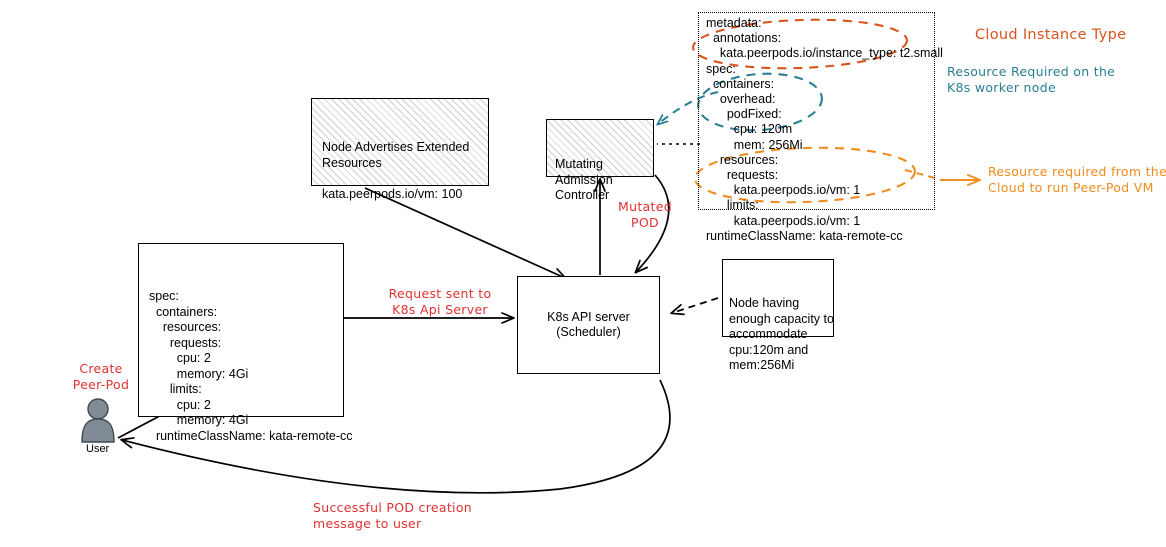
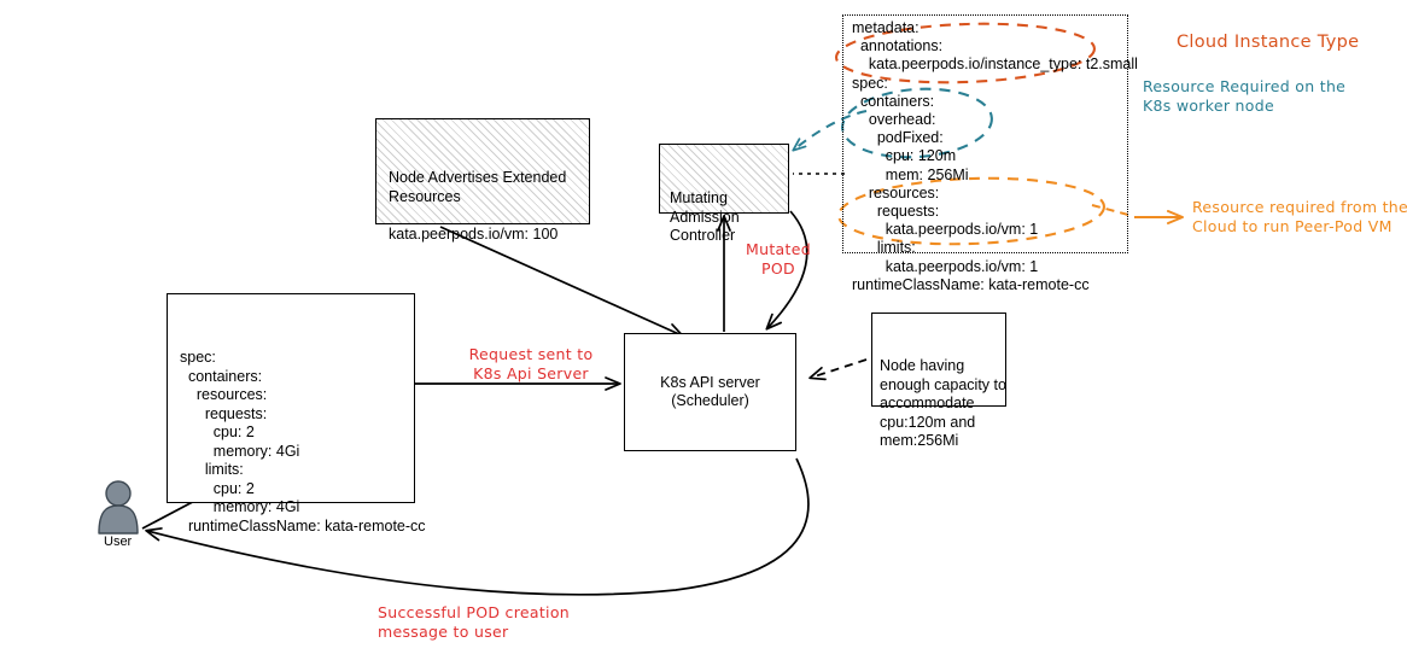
  Node Advertises Extended
  Resources
  kata.peerpods.io/vm: 100
  Mutating
  Admission
  Controller
  spec:
  containers:
  resources:
  requests:
  cpu: 2
  memory: 4Gi
  limits:
  cpu: 2
  memory: 4Gi
  runtimeClassName: kata-remote-cc
  K8s API server
  (Scheduler)
  Node having
  enough capacity to
  accommodate
  cpu:120m and
  mem:256Mi
  metadata:
  annotations:
  kata.peerpods.io/instance_type: t2.small
  spec:
  containers:
  overhead:
  podFixed:
  cpu: 120m
  mem: 256Mi
  resources:
  requests:
  kata.peerpods.io/vm: 1
  limits:
  kata.peerpods.io/vm: 1
  runtimeClassName: kata-remote-cc
  Cloud Instance Type
  Resource Required on the
  K8s worker node
  Resource required from the
  Cloud to run Peer-Pod VM
  Request sent to
  K8s Api Server
  Mutated
  POD
- Create
- Peer-Pod
  Successful POD creation
  message to user
  User
